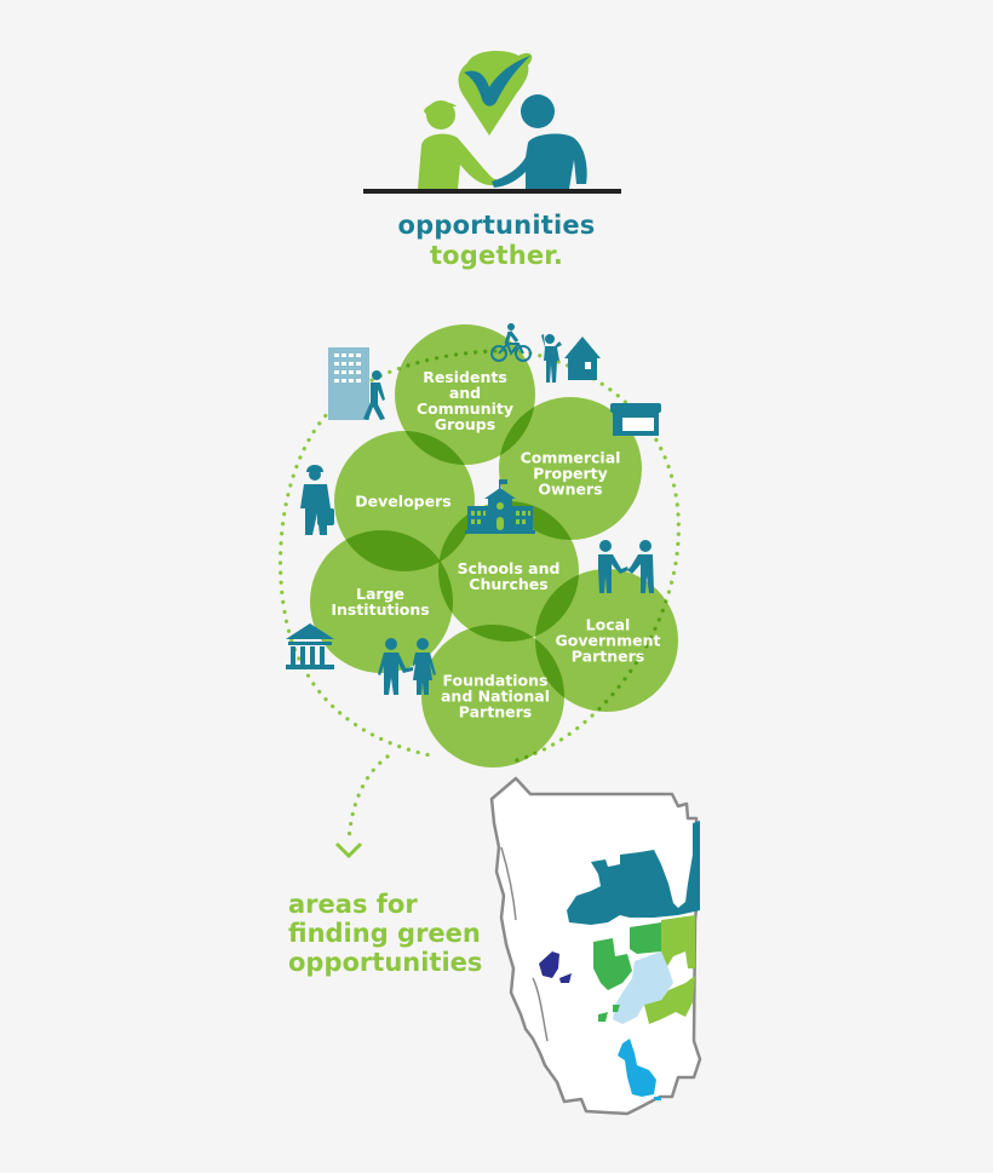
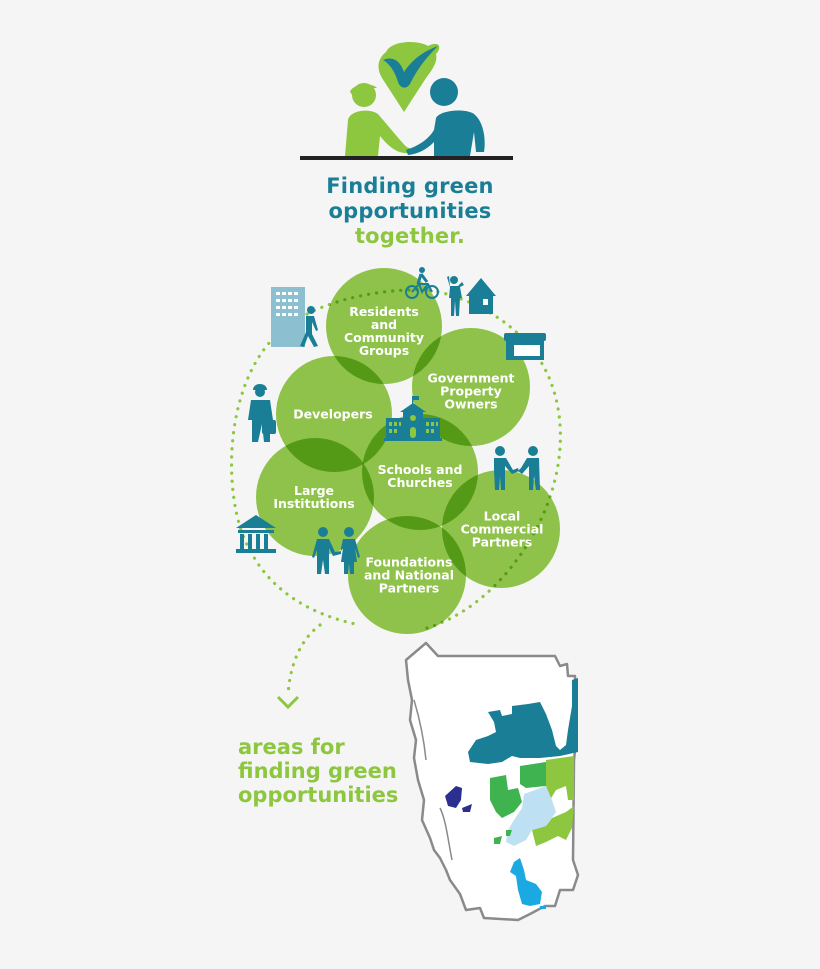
+ Finding green
  opportunities
  together.
  Residents
  and
  Community
  Groups
- Commercial
+ Government
  Property
  Owners
  Developers
  Schools and
  Churches
  Large
  Institutions
  Local
- Government
+ Commercial
  Partners
  Foundations
  and National
  Partners
  areas for
  finding green
  opportunities
